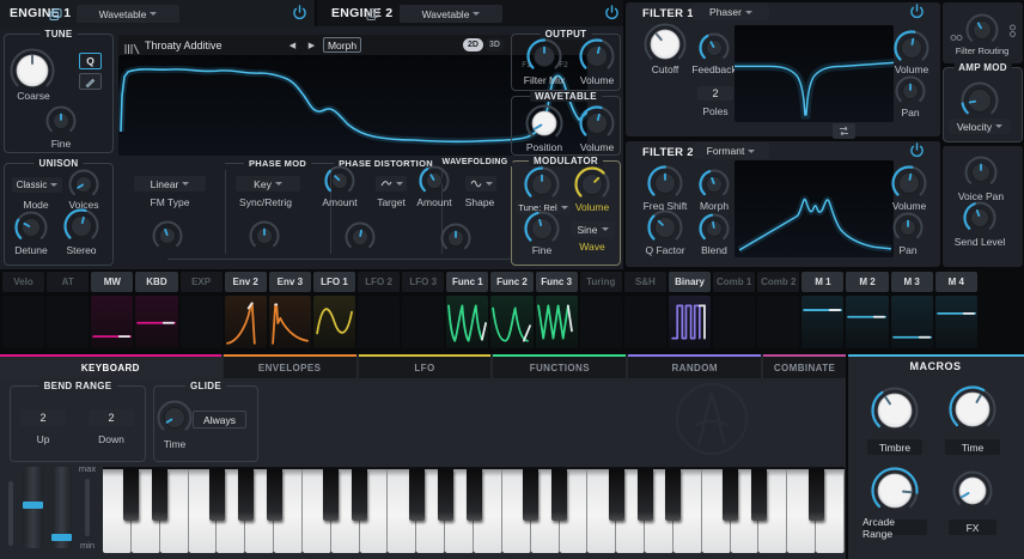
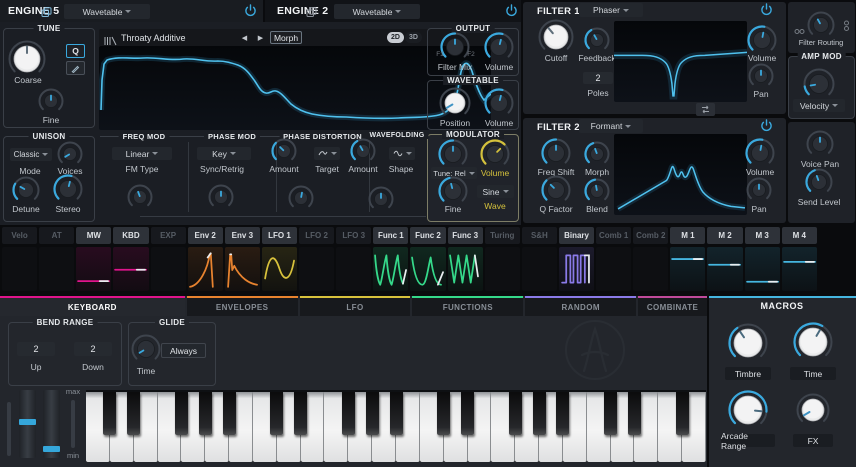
- ENGINE 1
+ ENGINE 5
  Wavetable
  ENGINE 2
  Wavetable
  TUNE
  Coarse
  Q
  Fine
  Throaty Additive
  Morph
  OUTPUT
  Filter Mix
  Volume
  WAVETABLE
  Position
  Volume
  MODULATOR
  Tune: Rel
  Volume
  Sine
  Fine
  Wave
  UNISON
  Classic
  Mode
  Voices
  Detune
  Stereo
+ FREQ MOD
  PHASE MOD
  PHASE DISTORTION
  Linear
  FM Type
  Key
  Sync/Retrig
  Amount
  Target
  Amount
  Shape
  FILTER 1
  Phaser
  Cutoff
  Feedbac
  2
  Poles
  Volume
  Pan
  FILTER 2
  Formant
  Freq Shift
  Morph
  Q Factor
  Blend
  Volume
  Pan
  Filter Routing
  AMP MOD
  Velocity
  Voice Pan
  Send Level
  Velo
  AT
  MW
  KBD
  EXP
  Env 2
  Env 3
  LFO 1
  LFO 2
  LFO 3
  Func 1
  Func 2
  Func 3
  Turing
  S&H
  Binary
  Comb 1
  Comb 2
  M 1
  M 2
  M 3
  M 4
  KEYBOARD
  ENVELOPES
  LFO
  FUNCTIONS
  RANDOM
  COMBINATE
  BEND RANGE
  2
  Up
  2
  Down
  GLIDE
  Always
  Time
  max
  min
  MACROS
  Timbre
  Time
  Arcade Range
  FX
